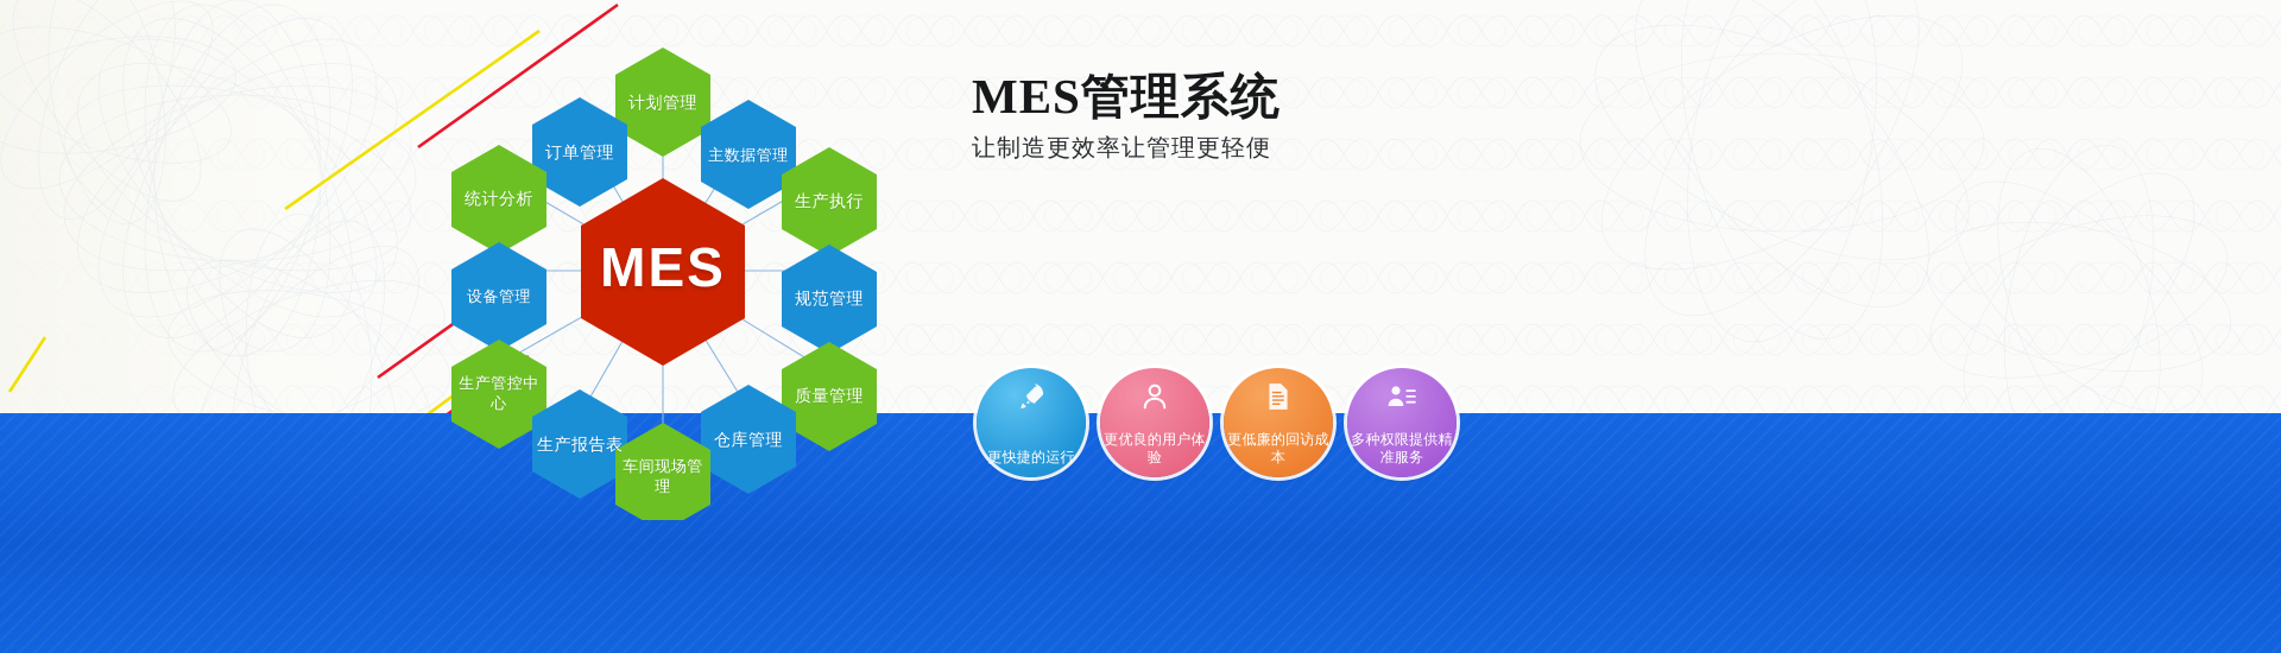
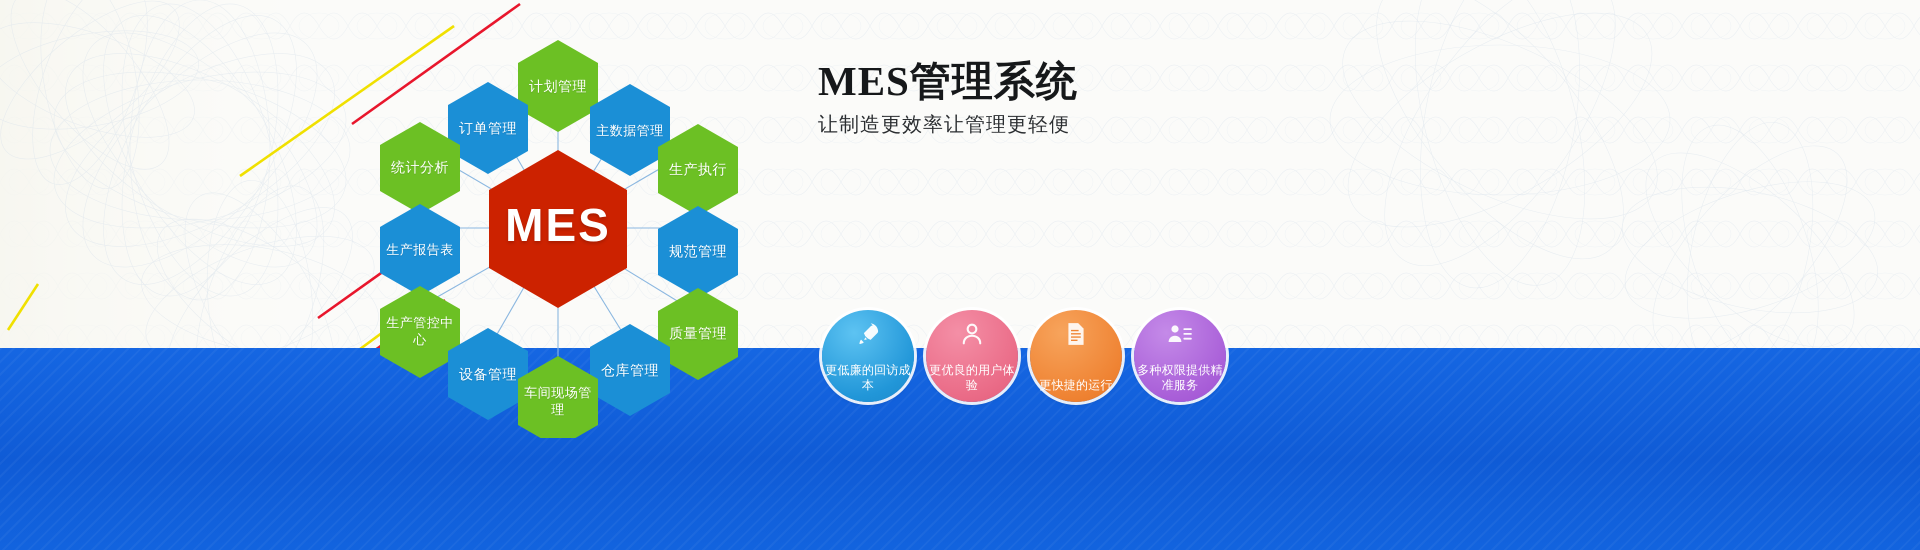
  计划管理
  订单管理
  主数据管理
  统计分析
  生产执行
- 设备管理
+ 生产报告表
  规范管理
  生产管控中心
  质量管理
- 生产报告表
+ 设备管理
  仓库管理
  车间现场管理
  MES
  MES管理系统
  让制造更效率让管理更轻便
- 更快捷的运行
+ 更低廉的回访成本
  更优良的用户体验
- 更低廉的回访成本
+ 更快捷的运行
  多种权限提供精准服务
